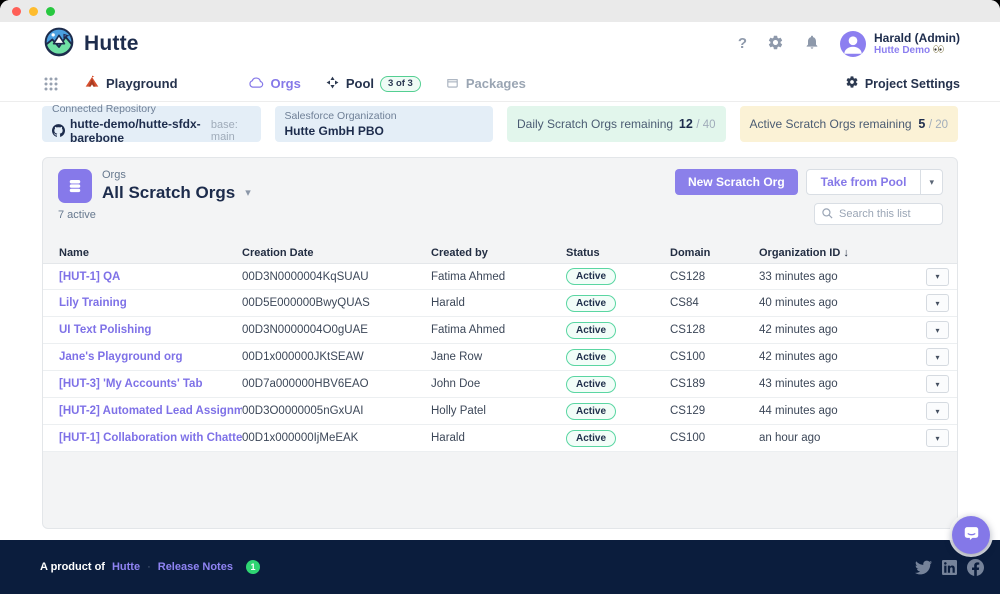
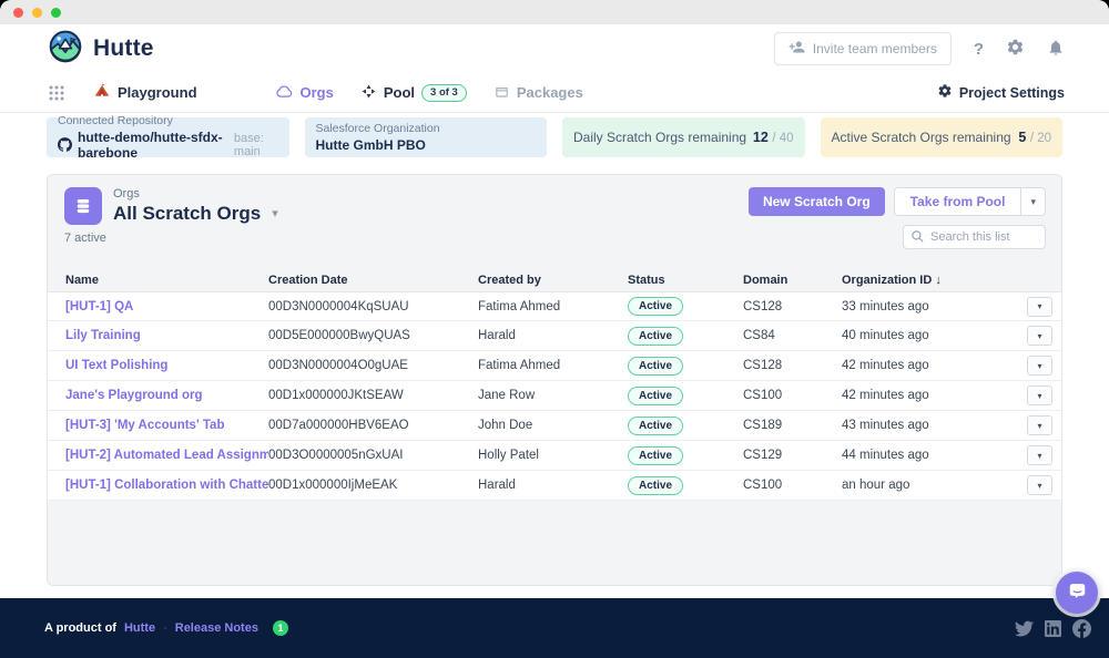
  Hutte
+ Invite team members
  ?
- Harald (Admin)
- Hutte Demo
  Playground
  Orgs
  Pool
  3 of 3
  Packages
  Project Settings
  Connected Repository
  hutte-demo/hutte-sfdx-barebone
  base: main
  Salesforce Organization
  Hutte GmbH PBO
  Daily Scratch Orgs remaining
  12 / 40
  Active Scratch Orgs remaining
  5 / 20
  Orgs
  All Scratch Orgs
  ▾
  7 active
  New Scratch Org
  Take from Pool
  ▾
  Search this list
  Name
  Creation Date
  Created by
  Status
  Domain
  Organization ID ↓
  [HUT-1] QA
  00D3N0000004KqSUAU
  Fatima Ahmed
  Active
  CS128
  33 minutes ago
  ▾
  Lily Training
  00D5E000000BwyQUAS
  Harald
  Active
  CS84
  40 minutes ago
  ▾
  UI Text Polishing
  00D3N0000004O0gUAE
  Fatima Ahmed
  Active
  CS128
  42 minutes ago
  ▾
  Jane's Playground org
  00D1x000000JKtSEAW
  Jane Row
  Active
  CS100
  42 minutes ago
  ▾
  [HUT-3] 'My Accounts' Tab
  00D7a000000HBV6EAO
  John Doe
  Active
  CS189
  43 minutes ago
  ▾
  [HUT-2] Automated Lead Assignm
  00D3O0000005nGxUAI
  Holly Patel
  Active
  CS129
  44 minutes ago
  ▾
  [HUT-1] Collaboration with Chatte
  00D1x000000IjMeEAK
  Harald
  Active
  CS100
  an hour ago
  ▾
  A product of
  Hutte
  ·
  Release Notes
  1
